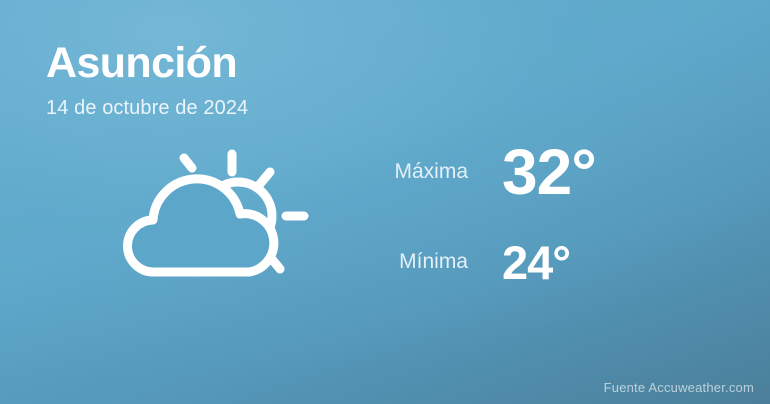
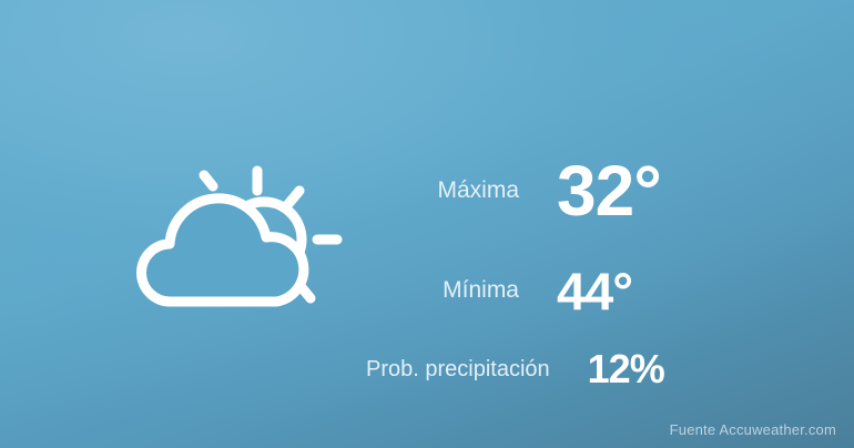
- Asunción
- 14 de octubre de 2024
  Máxima
  32°
  Mínima
- 24°
+ 44°
+ Prob. precipitación
+ 12%
  Fuente Accuweather.com
